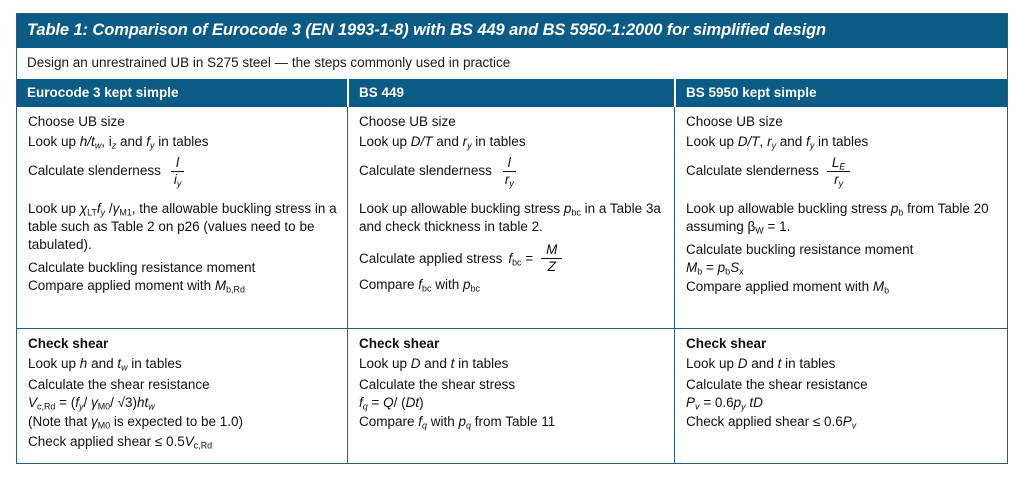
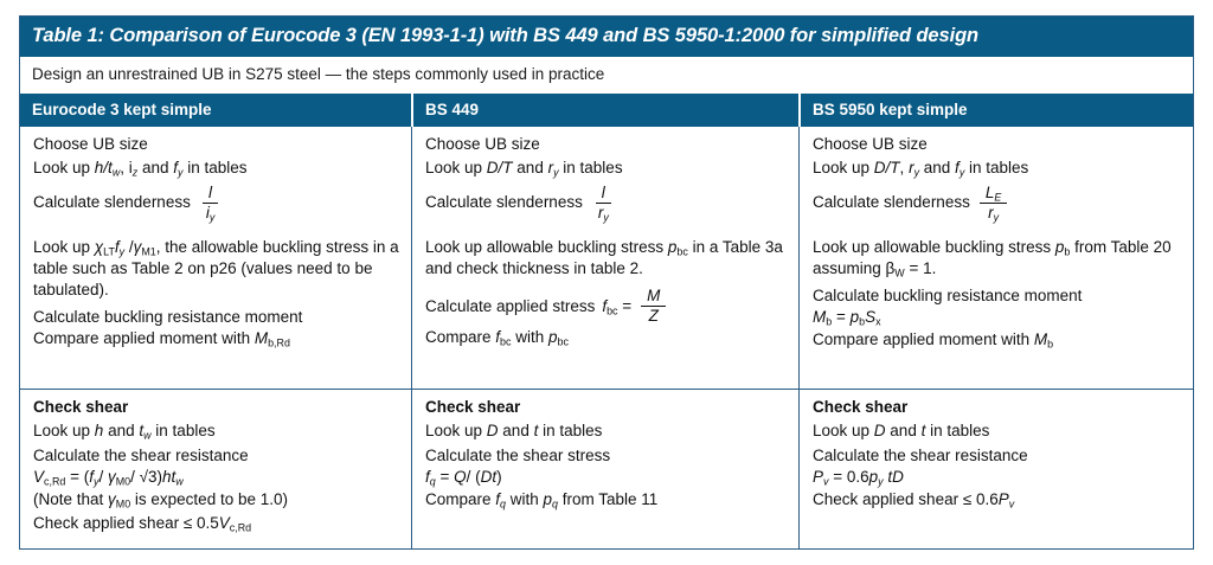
- Table 1: Comparison of Eurocode 3 (EN 1993-1-8) with BS 449 and BS 5950-1:2000 for simplified design
+ Table 1: Comparison of Eurocode 3 (EN 1993-1-1) with BS 449 and BS 5950-1:2000 for simplified design
  Design an unrestrained UB in S275 steel — the steps commonly used in practice
  Eurocode 3 kept simple
  BS 449
  BS 5950 kept simple
  Choose UB size
  Look up h/tw, iz and fy in tables
  Calculate slenderness
  l
  iy
  Look up χLTfy /γM1, the allowable buckling stress in a table such as Table 2 on p26 (values need to be tabulated).
  Calculate buckling resistance moment
  Compare applied moment with Mb,Rd
  Choose UB size
  Look up D/T and ry in tables
  Calculate slenderness
  l
  ry
  Look up allowable buckling stress pbc in a Table 3a and check thickness in table 2.
  Calculate applied stress
  fbc =
  M
  Z
  Compare fbc with pbc
  Choose UB size
  Look up D/T, ry and fy in tables
  Calculate slenderness
  LE
  ry
  Look up allowable buckling stress pb from Table 20 assuming βW = 1.
  Calculate buckling resistance moment
  Mb = pbSx
  Compare applied moment with Mb
  Check shear
  Look up h and tw in tables
  Calculate the shear resistance
  Vc,Rd = (fy/ γM0/ √3)htw
  (Note that γM0 is expected to be 1.0)
  Check applied shear ≤ 0.5Vc,Rd
  Check shear
  Look up D and t in tables
  Calculate the shear stress
  fq = Q/ (Dt)
  Compare fq with pq from Table 11
  Check shear
  Look up D and t in tables
  Calculate the shear resistance
  Pv = 0.6py tD
  Check applied shear ≤ 0.6Pv
